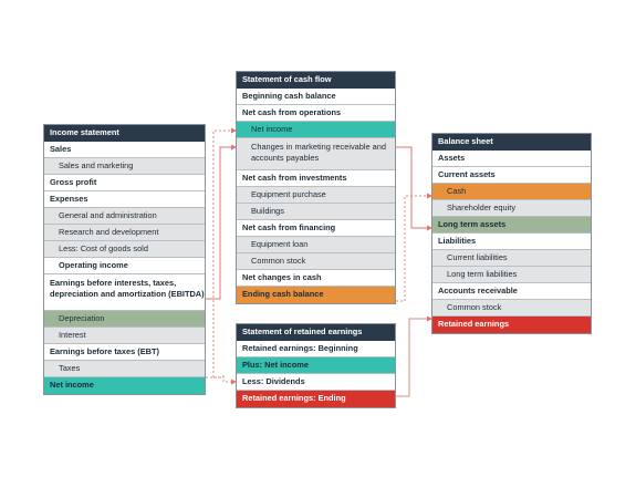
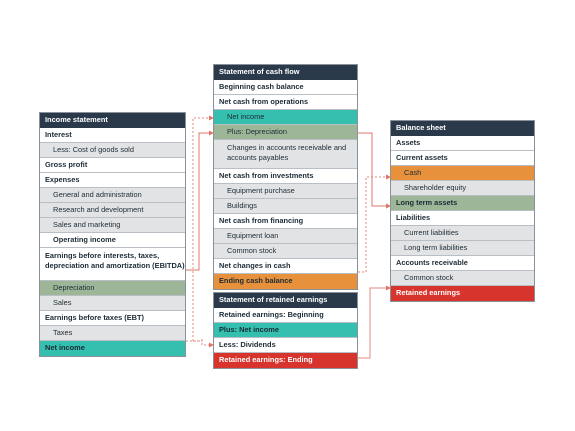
  Income statement
- Sales
+ Interest
- Sales and marketing
+ Less: Cost of goods sold
  Gross profit
  Expenses
  General and administration
  Research and development
- Less: Cost of goods sold
+ Sales and marketing
  Operating income
  Earnings before interests, taxes, depreciation and amortization (EBITDA)
  Depreciation
- Interest
+ Sales
  Earnings before taxes (EBT)
  Taxes
  Net income
  Statement of cash flow
  Beginning cash balance
  Net cash from operations
  Net income
+ Plus: Depreciation
- Changes in marketing receivable and accounts payables
+ Changes in accounts receivable and accounts payables
  Net cash from investments
  Equipment purchase
  Buildings
  Net cash from financing
  Equipment loan
  Common stock
  Net changes in cash
  Ending cash balance
  Statement of retained earnings
  Retained earnings: Beginning
  Plus: Net income
  Less: Dividends
  Retained earnings: Ending
  Balance sheet
  Assets
  Current assets
  Cash
  Shareholder equity
  Long term assets
  Liabilities
  Current liabilities
  Long term liabilities
  Accounts receivable
  Common stock
  Retained earnings
